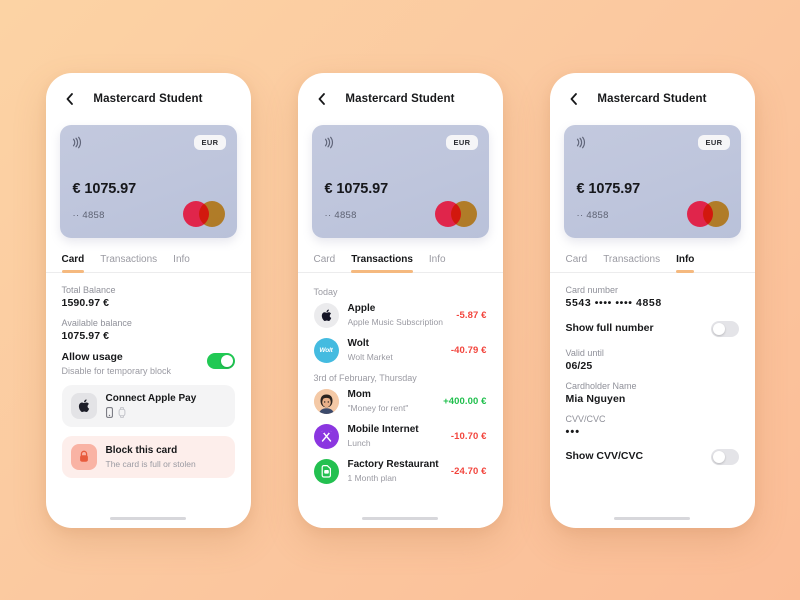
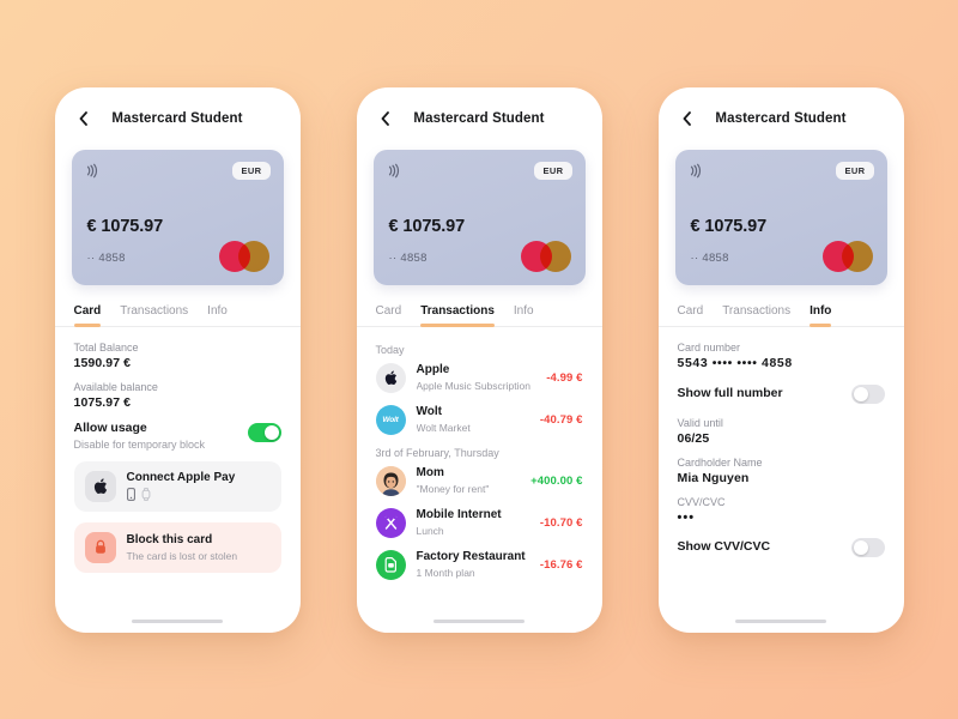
  Mastercard Student
  EUR
  € 1075.97
  ·· 4858
  Card
  Transactions
  Info
  Total Balance
  1590.97 €
  Available balance
  1075.97 €
  Allow usage
  Disable for temporary block
  Connect Apple Pay
  Block this card
- The card is full or stolen
+ The card is lost or stolen
  Mastercard Student
  EUR
  € 1075.97
  ·· 4858
  Card
  Transactions
  Info
  Today
  Apple
  Apple Music Subscription
- -5.87 €
+ -4.99 €
  Wolt
  Wolt Market
  -40.79 €
  3rd of February, Thursday
  Mom
  "Money for rent"
  +400.00 €
  Mobile Internet
  Lunch
  -10.70 €
  Factory Restaurant
  1 Month plan
- -24.70 €
+ -16.76 €
  Mastercard Student
  EUR
  € 1075.97
  ·· 4858
  Card
  Transactions
  Info
  Card number
  5543 •••• •••• 4858
  Show full number
  Valid until
  06/25
  Cardholder Name
  Mia Nguyen
  CVV/CVC
  •••
  Show CVV/CVC
